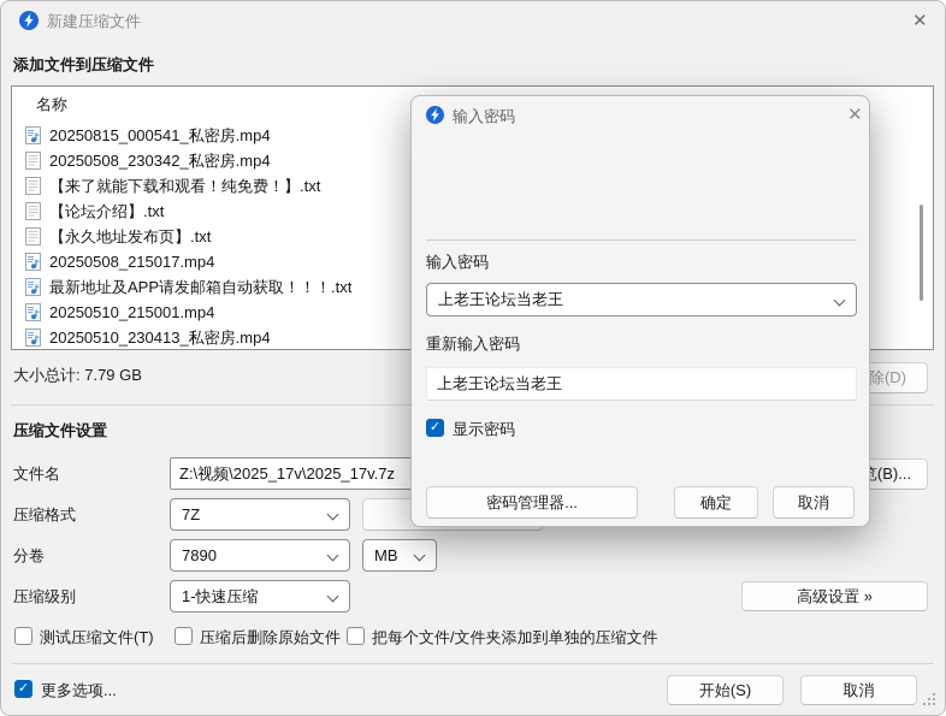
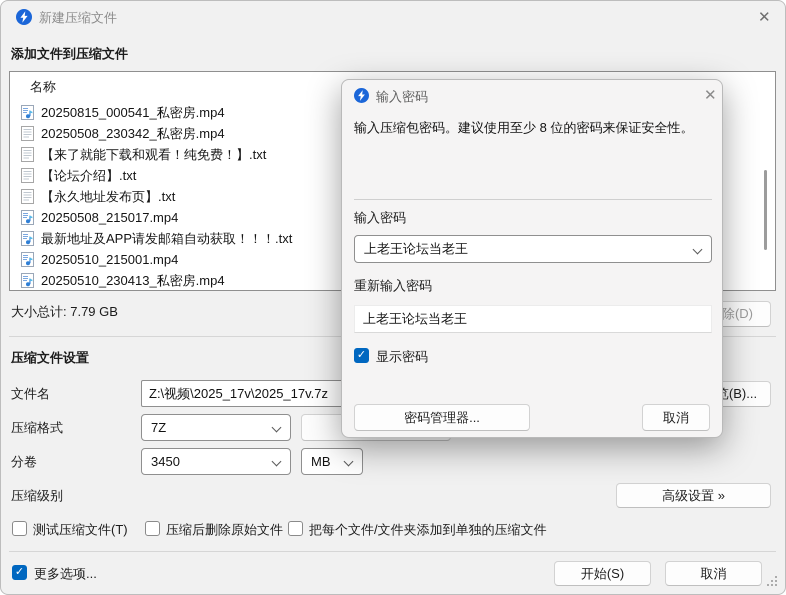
  新建压缩文件
  ✕
  添加文件到压缩文件
  名称
  20250815_000541_私密房.mp4
  20250508_230342_私密房.mp4
  【来了就能下载和观看！纯免费！】.txt
  【论坛介绍】.txt
  【永久地址发布页】.txt
  20250508_215017.mp4
  最新地址及APP请发邮箱自动获取！！！.txt
  20250510_215001.mp4
  20250510_230413_私密房.mp4
  大小总计: 7.79 GB
  除(D)
  压缩文件设置
  文件名
  Z:\视频\2025_17v\2025_17v.7z
  (B)...
  压缩格式
  7Z
  分卷
- 7890
+ 3450
  MB
  压缩级别
- 1-快速压缩
  高级设置 »
  测试压缩文件(T)
  压缩后删除原始文件
  把每个文件/文件夹添加到单独的压缩文件
  ✓
  更多选项...
  开始(S)
  取消
  输入密码
  ✕
+ 输入压缩包密码。建议使用至少 8 位的密码来保证安全性。
  输入密码
  上老王论坛当老王
  重新输入密码
  上老王论坛当老王
  ✓
  显示密码
  密码管理器...
- 确定
  取消
